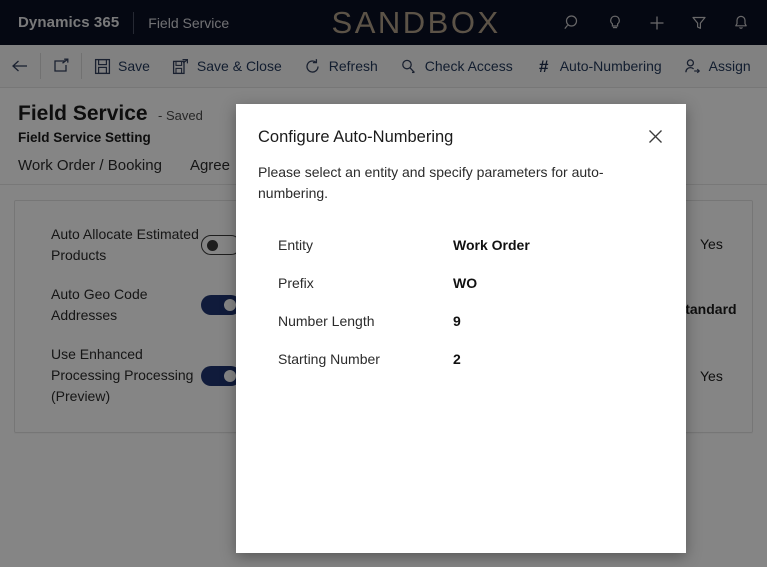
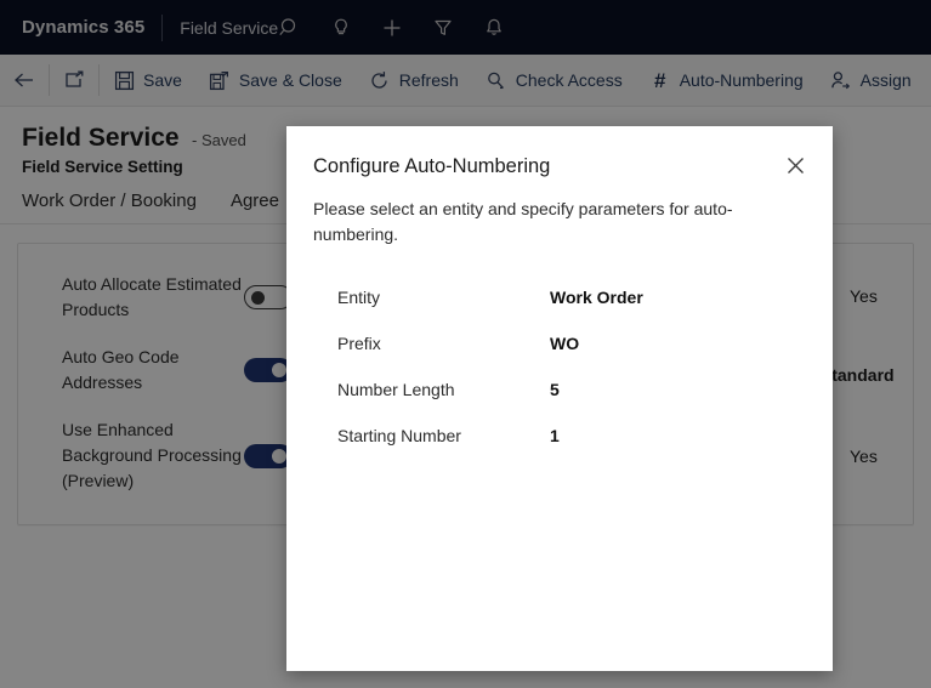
  Dynamics 365
  Field Service
- SANDBOX
  Save
  Save & Close
  Refresh
  Check Access
  #
  Auto-Numbering
  Assign
  Field Service - Saved
  Field Service Setting
  Work Order / Booking
  Agree
  Auto Allocate Estimated Products
  Auto Geo Code Addresses
- Use Enhanced Processing Processing (Preview)
+ Use Enhanced Background Processing (Preview)
  Yes
  tandard
  Yes
  Configure Auto-Numbering
  Please select an entity and specify parameters for auto-numbering.
  Entity
  Work Order
  Prefix
  WO
  Number Length
- 9
+ 5
  Starting Number
- 2
+ 1
